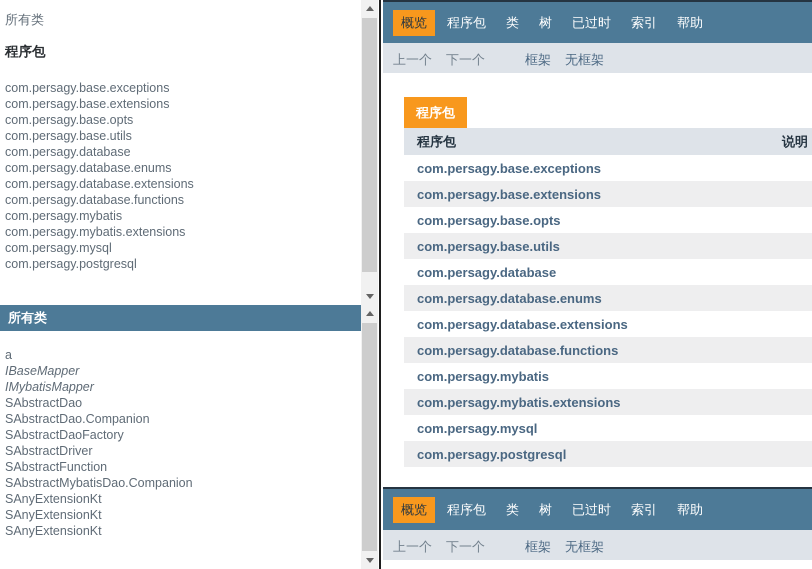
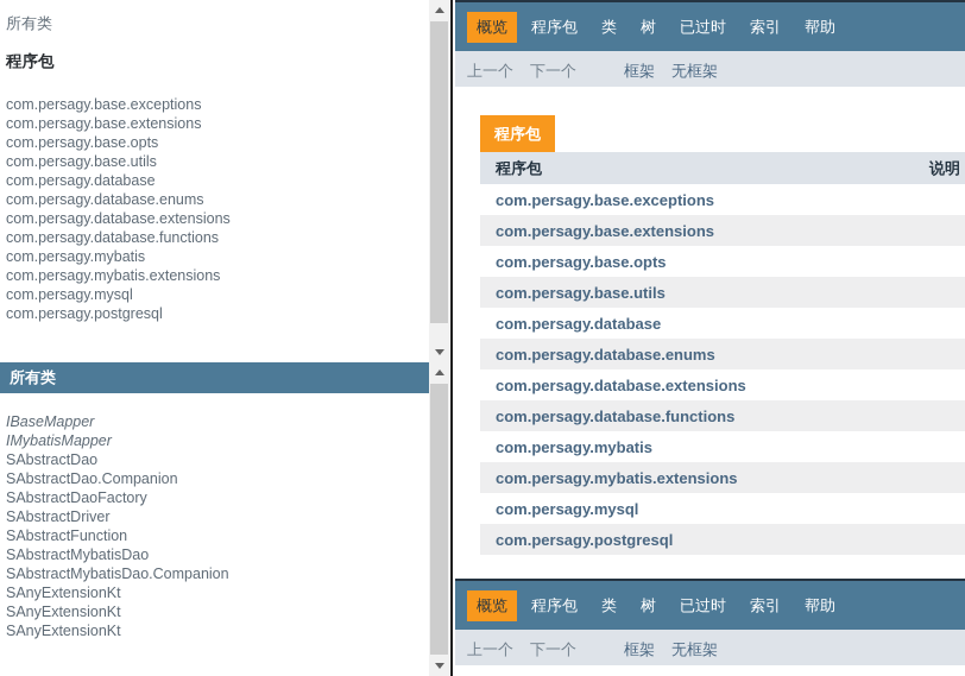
  所有类
  程序包
  com.persagy.base.exceptions
  com.persagy.base.extensions
  com.persagy.base.opts
  com.persagy.base.utils
  com.persagy.database
  com.persagy.database.enums
  com.persagy.database.extensions
  com.persagy.database.functions
  com.persagy.mybatis
  com.persagy.mybatis.extensions
  com.persagy.mysql
  com.persagy.postgresql
  所有类
- a
  IBaseMapper
  IMybatisMapper
  SAbstractDao
  SAbstractDao.Companion
  SAbstractDaoFactory
  SAbstractDriver
  SAbstractFunction
+ SAbstractMybatisDao
  SAbstractMybatisDao.Companion
  SAnyExtensionKt
  SAnyExtensionKt
  SAnyExtensionKt
  概览
  程序包
  类
  树
  已过时
  索引
  帮助
  上一个 下一个 框架 无框架
  程序包
  程序包	说明
  com.persagy.base.exceptions
  com.persagy.base.extensions
  com.persagy.base.opts
  com.persagy.base.utils
  com.persagy.database
  com.persagy.database.enums
  com.persagy.database.extensions
  com.persagy.database.functions
  com.persagy.mybatis
  com.persagy.mybatis.extensions
  com.persagy.mysql
  com.persagy.postgresql
  概览
  程序包
  类
  树
  已过时
  索引
  帮助
  上一个 下一个 框架 无框架
